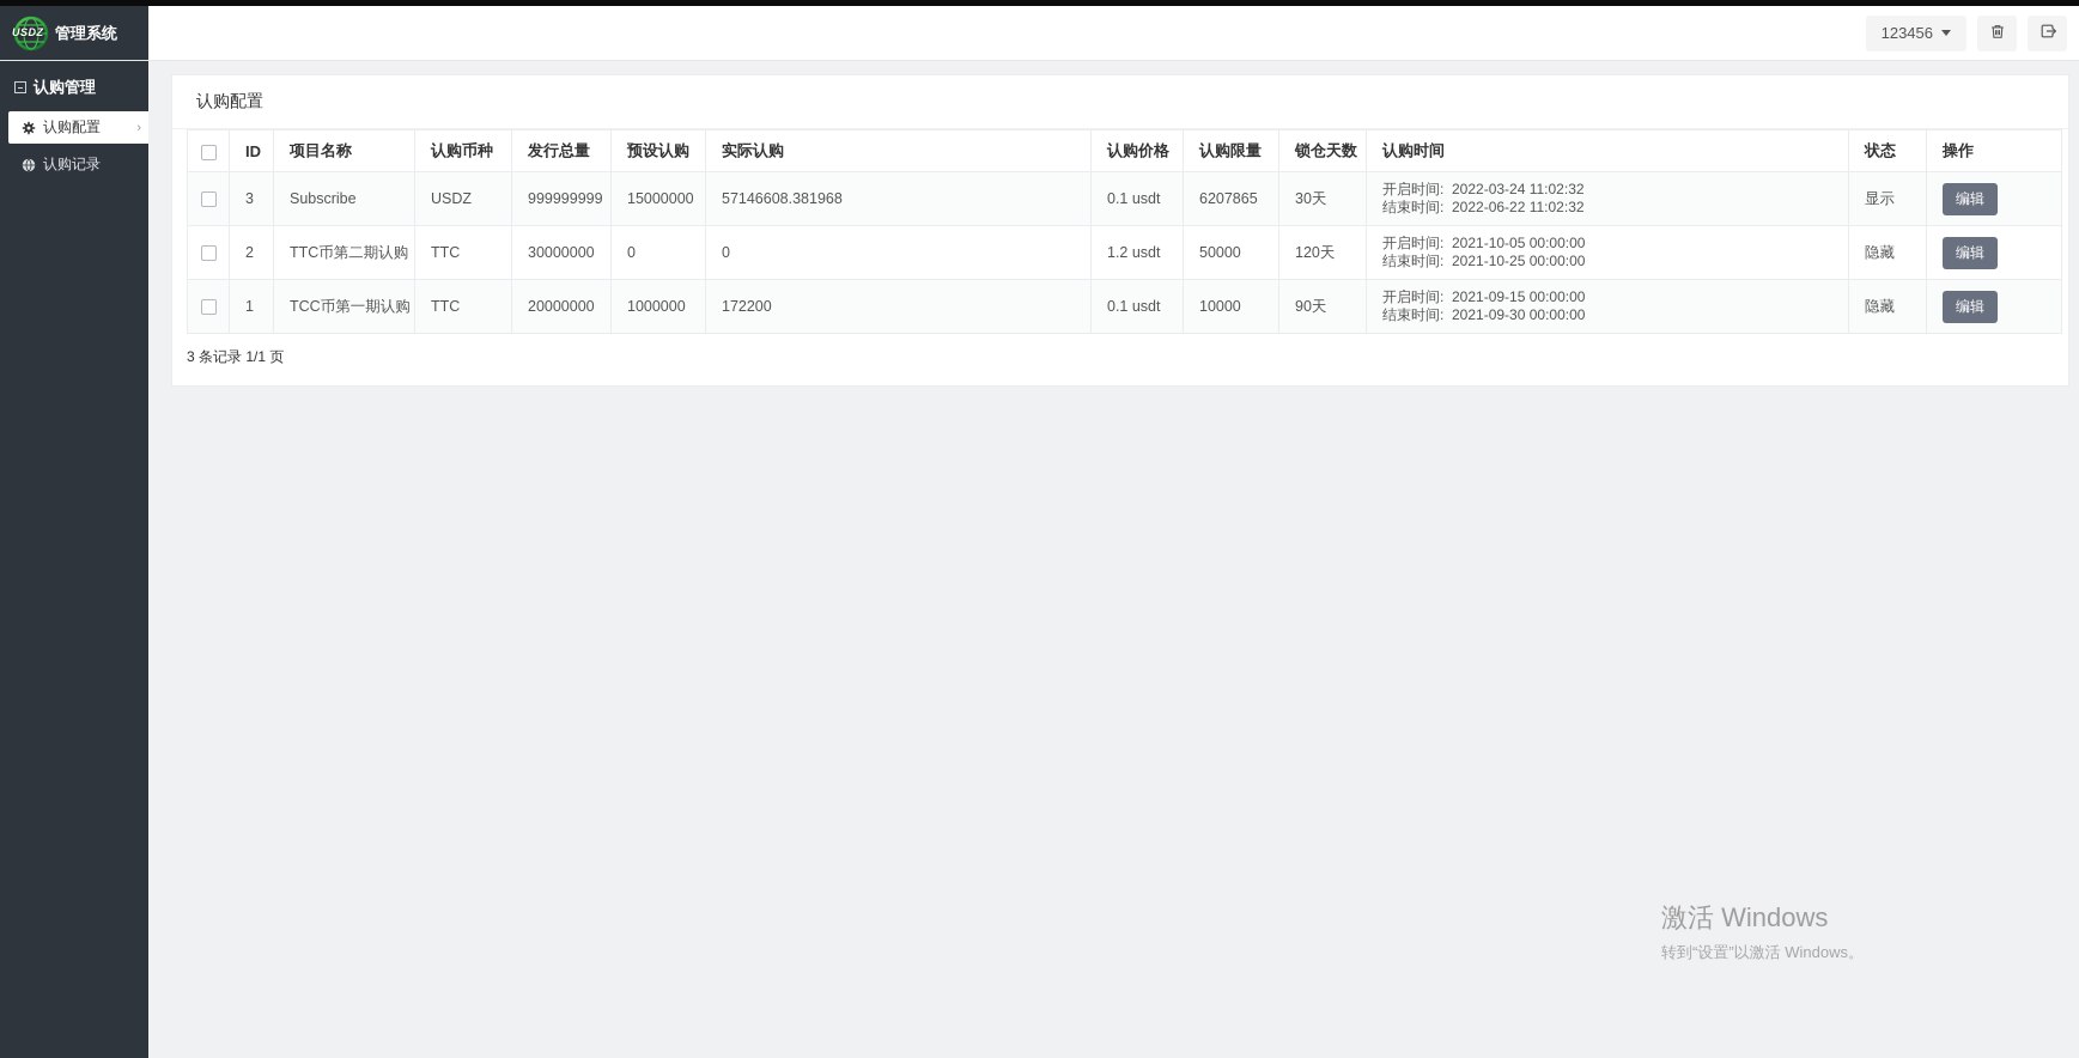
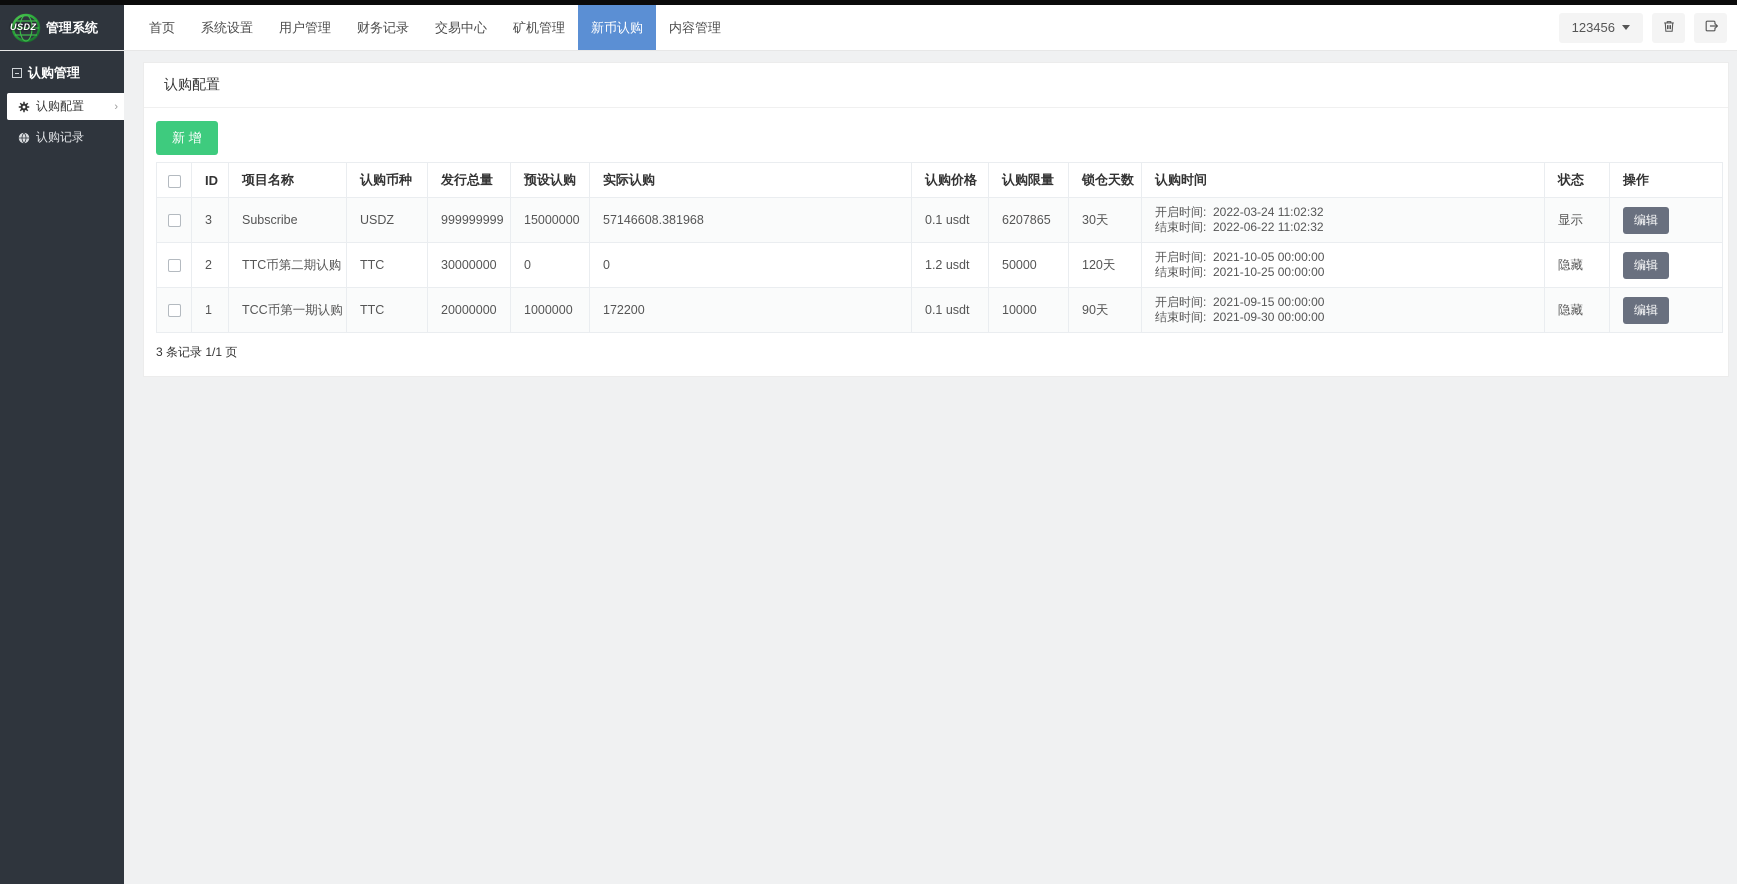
  USDZ
  管理系统
+ 首页
+ 系统设置
+ 用户管理
+ 财务记录
+ 交易中心
+ 矿机管理
+ 新币认购
+ 内容管理
  123456
  认购管理
  认购配置
  ›
  认购记录
  认购配置
+ 新 增
  	ID	项目名称	认购币种	发行总量	预设认购	实际认购	认购价格	认购限量	锁仓天数	认购时间	状态	操作
  	3	Subscribe	USDZ	999999999	15000000	57146608.381968	0.1 usdt	6207865	30天	开启时间: 2022-03-24 11:02:32结束时间: 2022-06-22 11:02:32	显示	编辑
  	2	TTC币第二期认购	TTC	30000000	0	0	1.2 usdt	50000	120天	开启时间: 2021-10-05 00:00:00结束时间: 2021-10-25 00:00:00	隐藏	编辑
  	1	TCC币第一期认购	TTC	20000000	1000000	172200	0.1 usdt	10000	90天	开启时间: 2021-09-15 00:00:00结束时间: 2021-09-30 00:00:00	隐藏	编辑
  3 条记录 1/1 页
- 激活 Windows
- 转到“设置”以激活 Windows。
